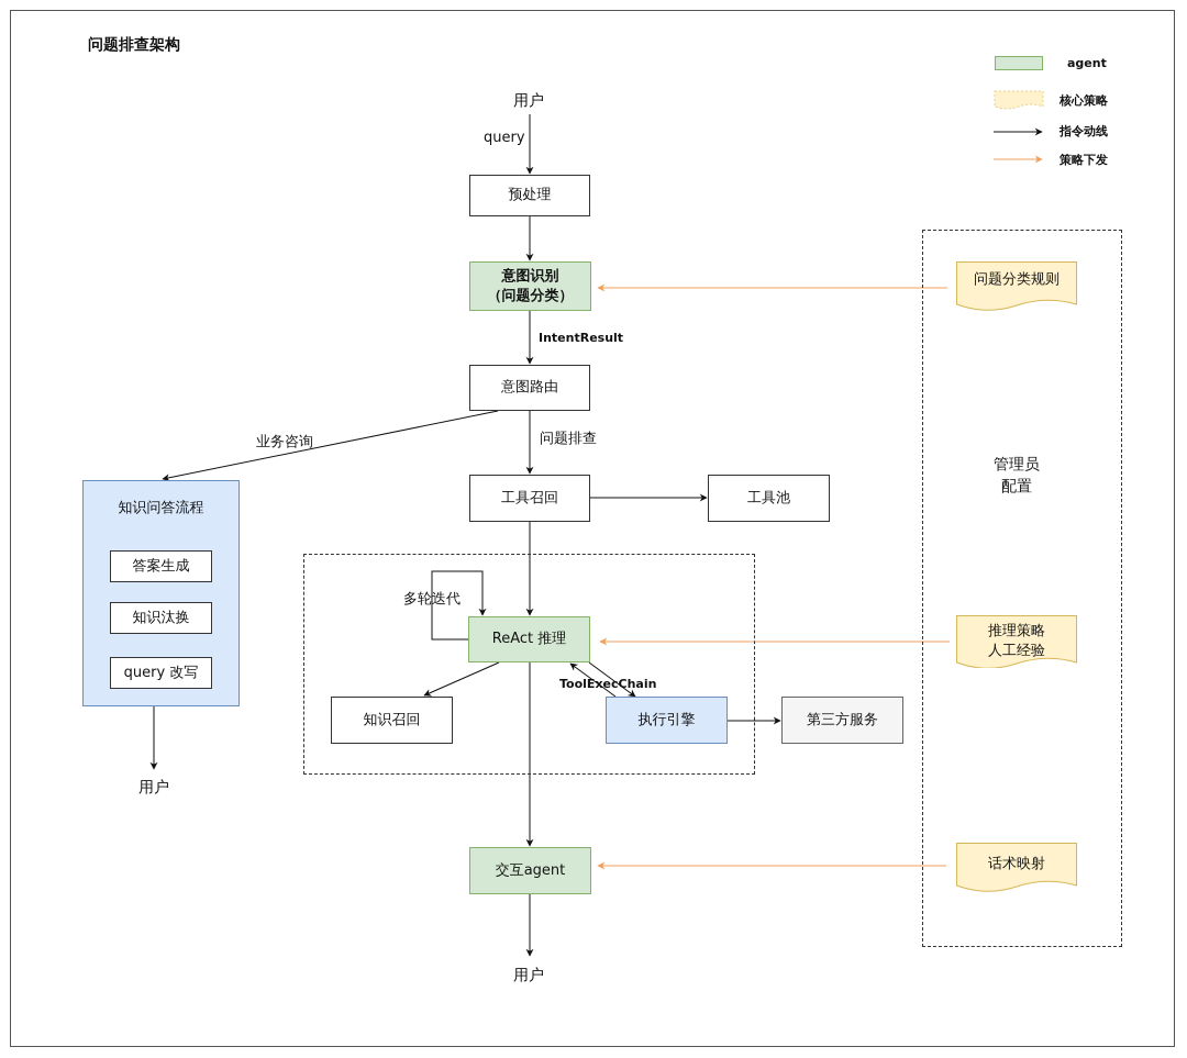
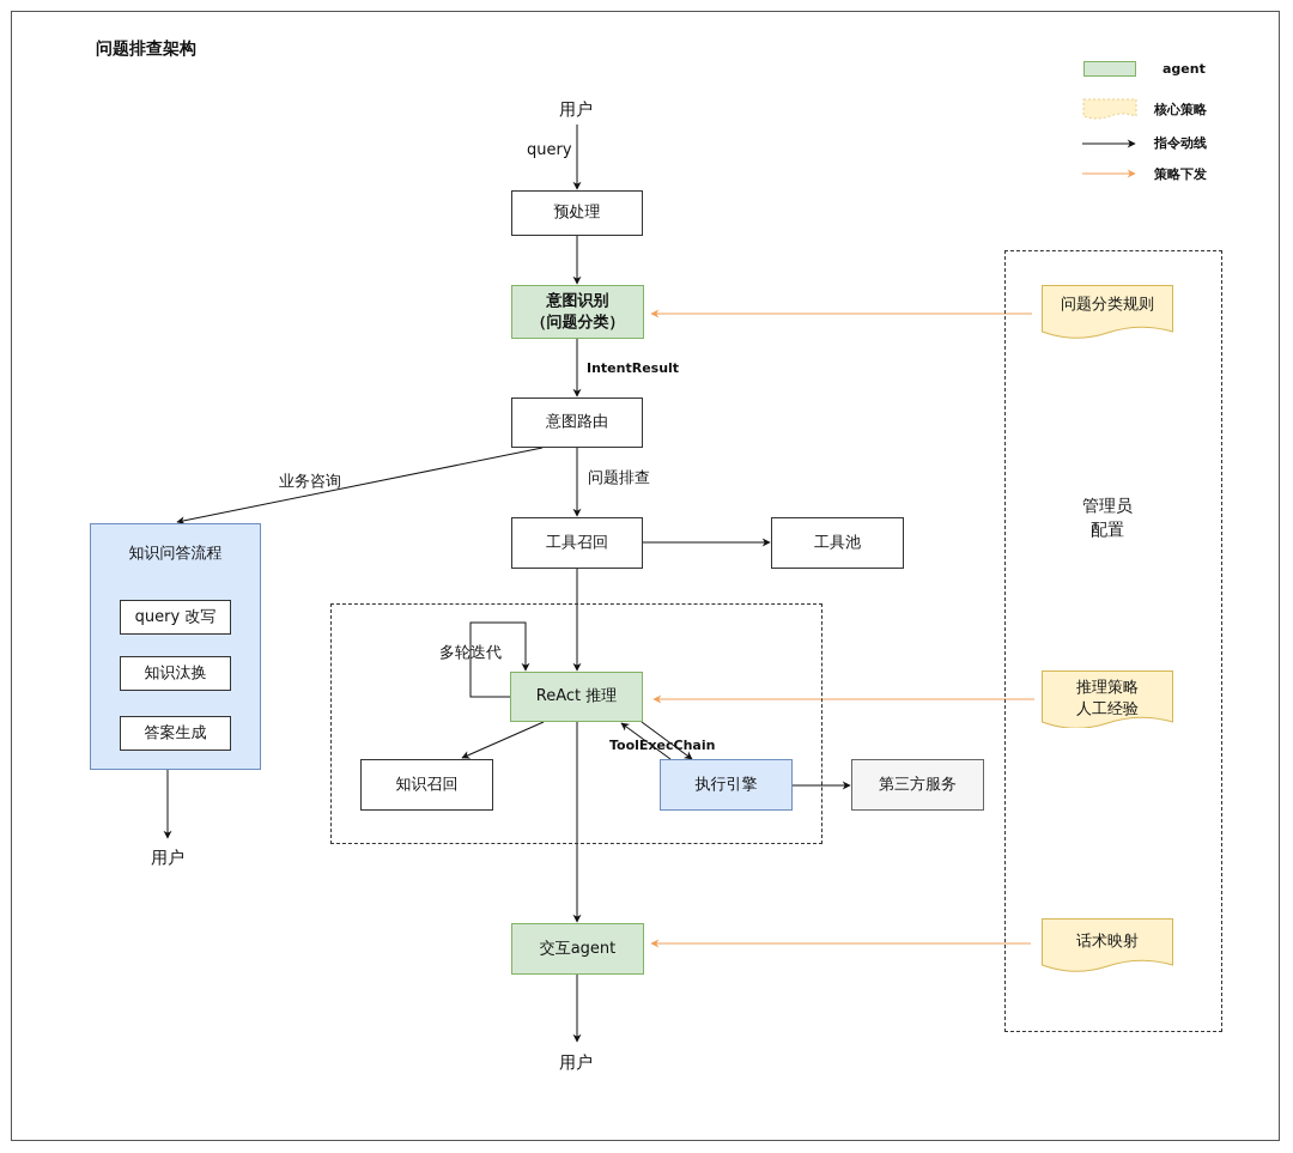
  问题排查架构
  agent
  核心策略
  指令动线
  策略下发
  用户
  query
  IntentResult
  业务咨询
  问题排查
  多轮迭代
  ToolExecChain
  用户
  用户
  预处理
  意图识别
  （问题分类）
  意图路由
  工具召回
  工具池
  ReAct 推理
  知识召回
  执行引擎
  第三方服务
  交互agent
  知识问答流程
- 答案生成
+ query 改写
  知识汰换
- query 改写
+ 答案生成
  管理员
  配置
  问题分类规则
  推理策略
  人工经验
  话术映射
